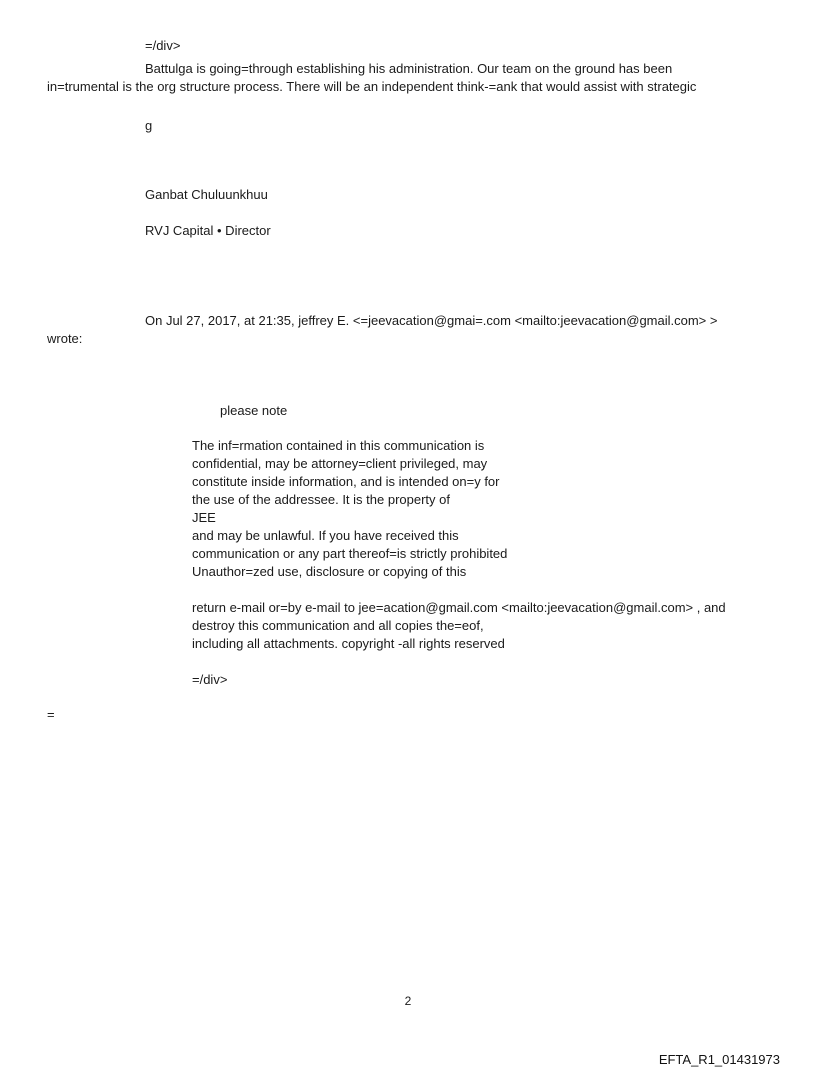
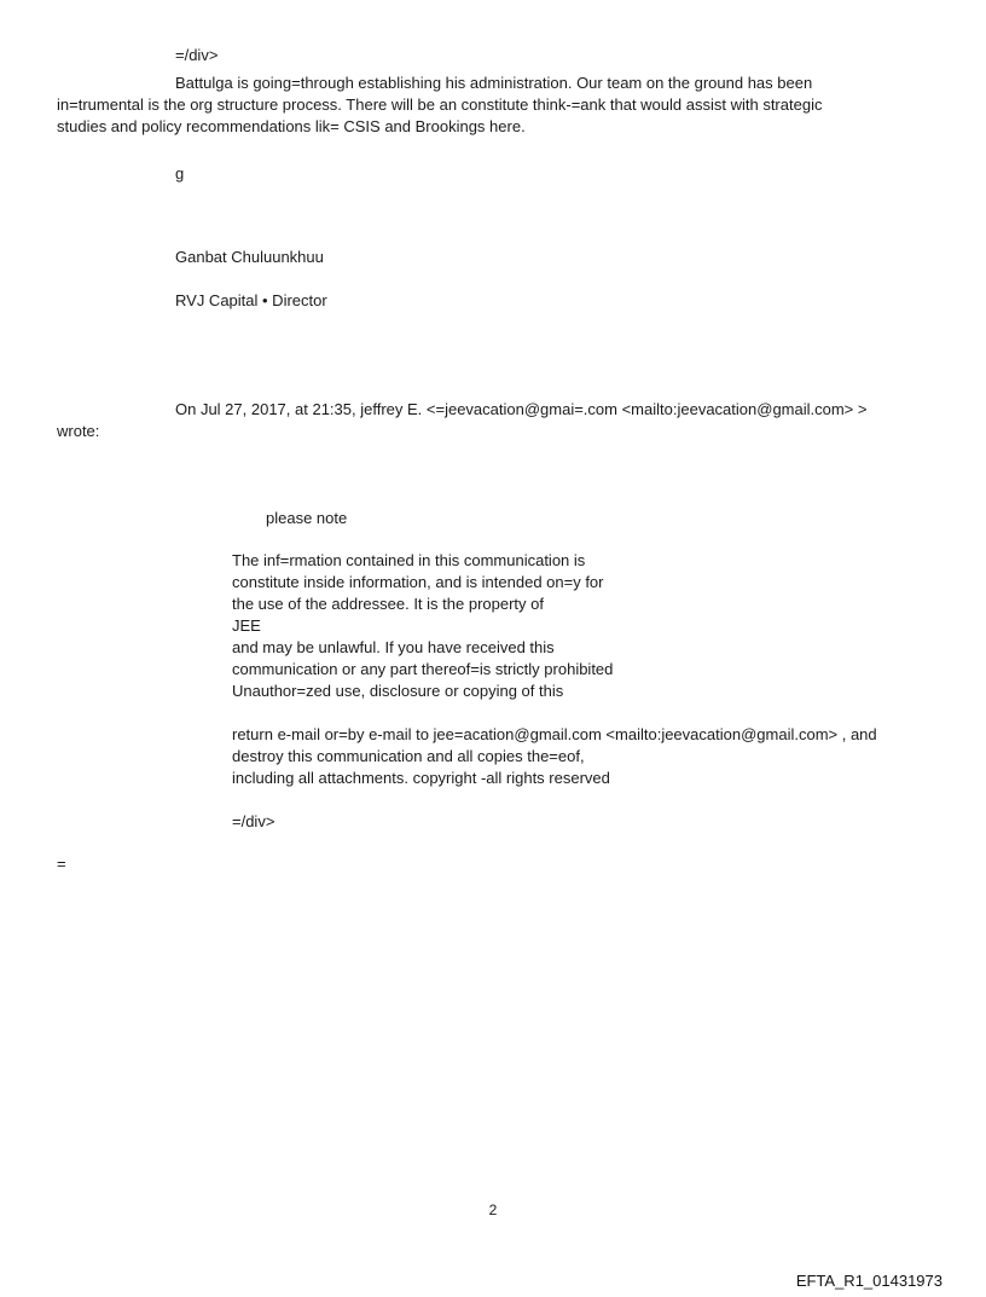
  =/div>
  Battulga is going=through establishing his administration. Our team on the ground has been
- in=trumental is the org structure process. There will be an independent think-=ank that would assist with strategic
+ in=trumental is the org structure process. There will be an constitute think-=ank that would assist with strategic
+ studies and policy recommendations lik= CSIS and Brookings here.
  g
  Ganbat Chuluunkhuu
  RVJ Capital • Director
  On Jul 27, 2017, at 21:35, jeffrey E. <=jeevacation@gmai=.com <mailto:jeevacation@gmail.com> >
  wrote:
  please note
  The inf=rmation contained in this communication is
- confidential, may be attorney=client privileged, may
  constitute inside information, and is intended on=y for
  the use of the addressee. It is the property of
  JEE
  and may be unlawful. If you have received this
  communication or any part thereof=is strictly prohibited
  Unauthor=zed use, disclosure or copying of this
  return e-mail or=by e-mail to jee=acation@gmail.com <mailto:jeevacation@gmail.com> , and
  destroy this communication and all copies the=eof,
  including all attachments. copyright -all rights reserved
  =/div>
  =
  2
  EFTA_R1_01431973
